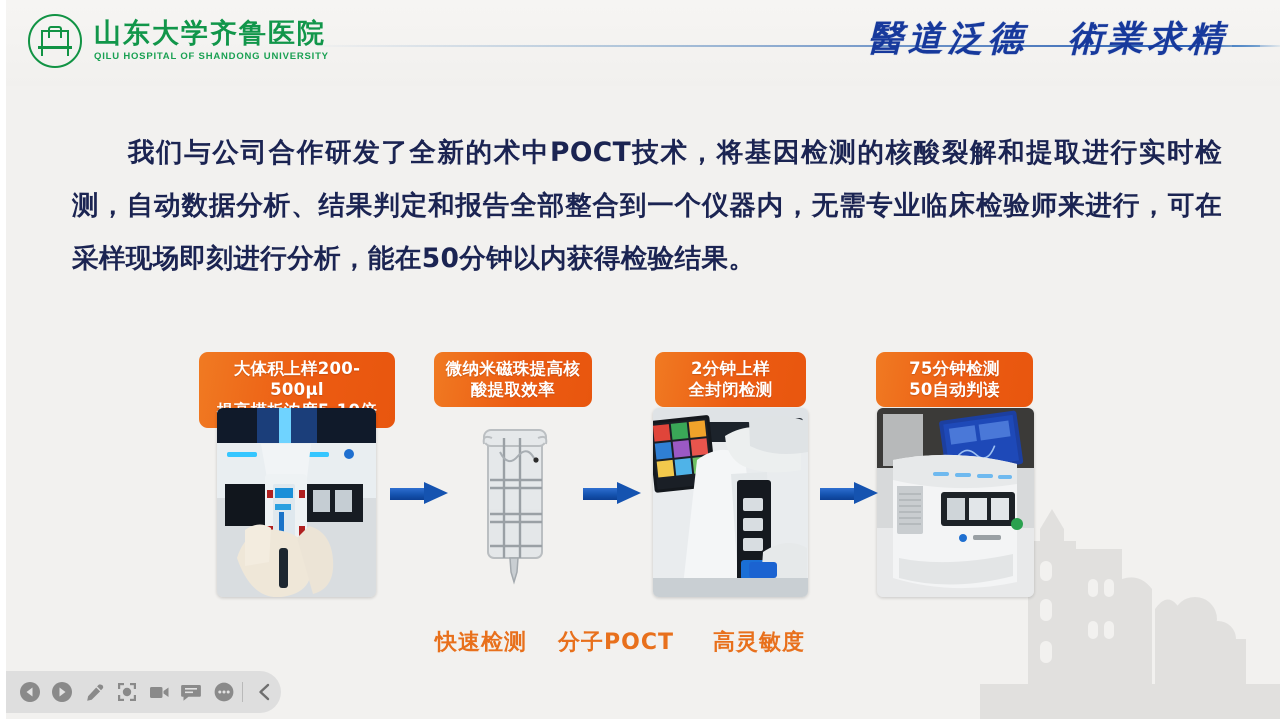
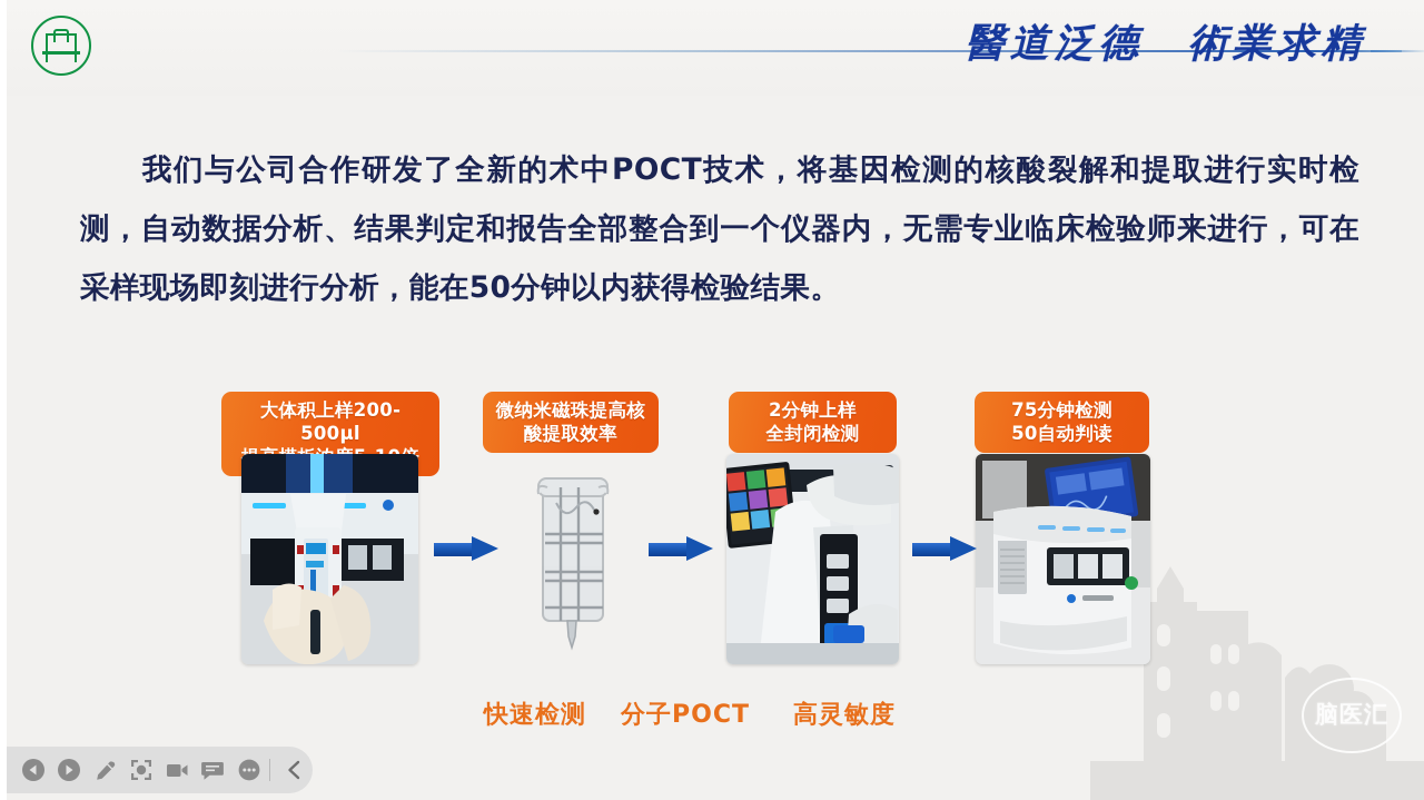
- 山东大学齐鲁医院
- QILU HOSPITAL OF SHANDONG UNIVERSITY
  醫道泛德 術業求精
  我们与公司合作研发了全新的术中POCT技术，将基因检测的核酸裂解和提取进行实时检测，自动数据分析、结果判定和报告全部整合到一个仪器内，无需专业临床检验师来进行，可在采样现场即刻进行分析，能在50分钟以内获得检验结果。
+ 脑医汇
  大体积上样200-500μl
  微纳米磁珠提高核
  酸提取效率
  2分钟上样
  全封闭检测
  75分钟检测
  50自动判读
  快速检测
  分子POCT
  高灵敏度
